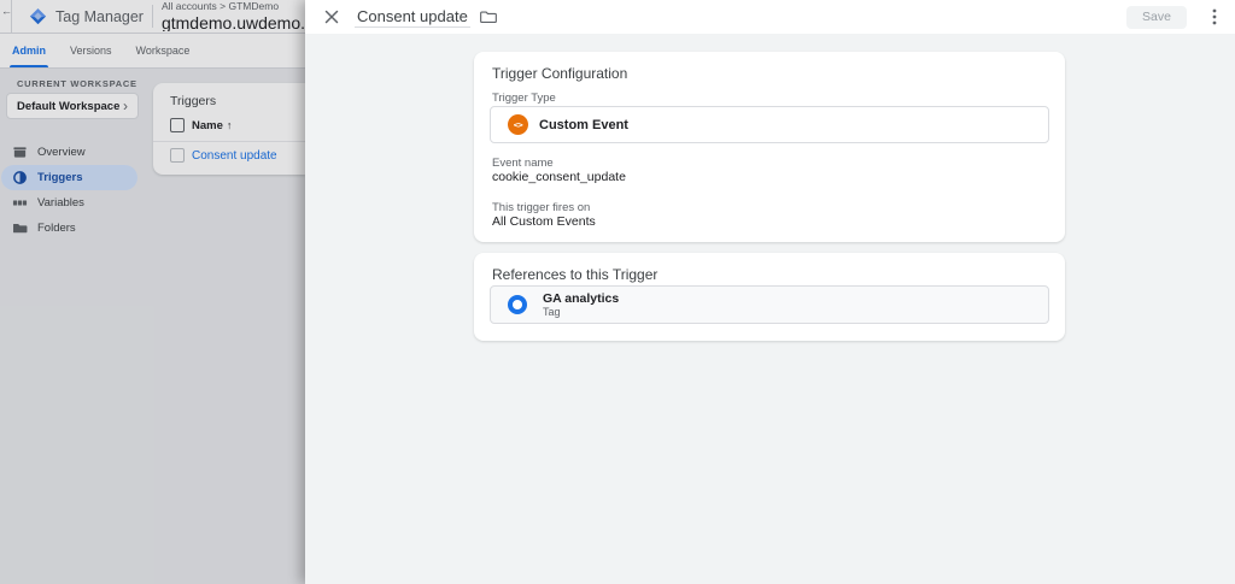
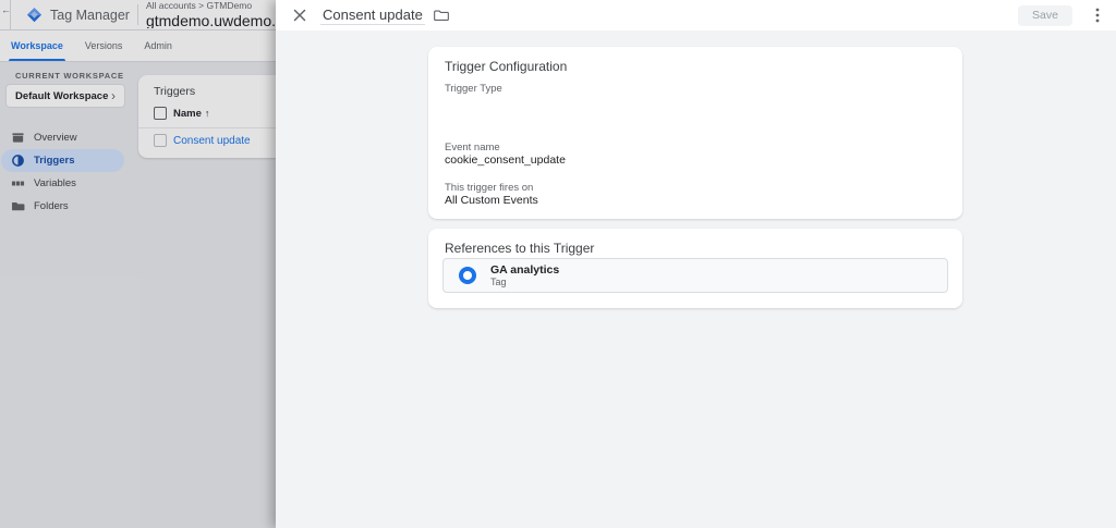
  ←
  Tag Manager
  All accounts > GTMDemo
  gtmdemo.uwdemo.
- Admin
+ Workspace
  Versions
- Workspace
+ Admin
  CURRENT WORKSPACE
  Default Workspace
  ›
  Overview
  Triggers
  Variables
  Folders
  Triggers
  Name ↑
  Consent update
  Consent update
  Save
  Trigger Configuration
  Trigger Type
- <>
- Custom Event
  Event name
  cookie_consent_update
  This trigger fires on
  All Custom Events
  References to this Trigger
  GA analytics
  Tag
